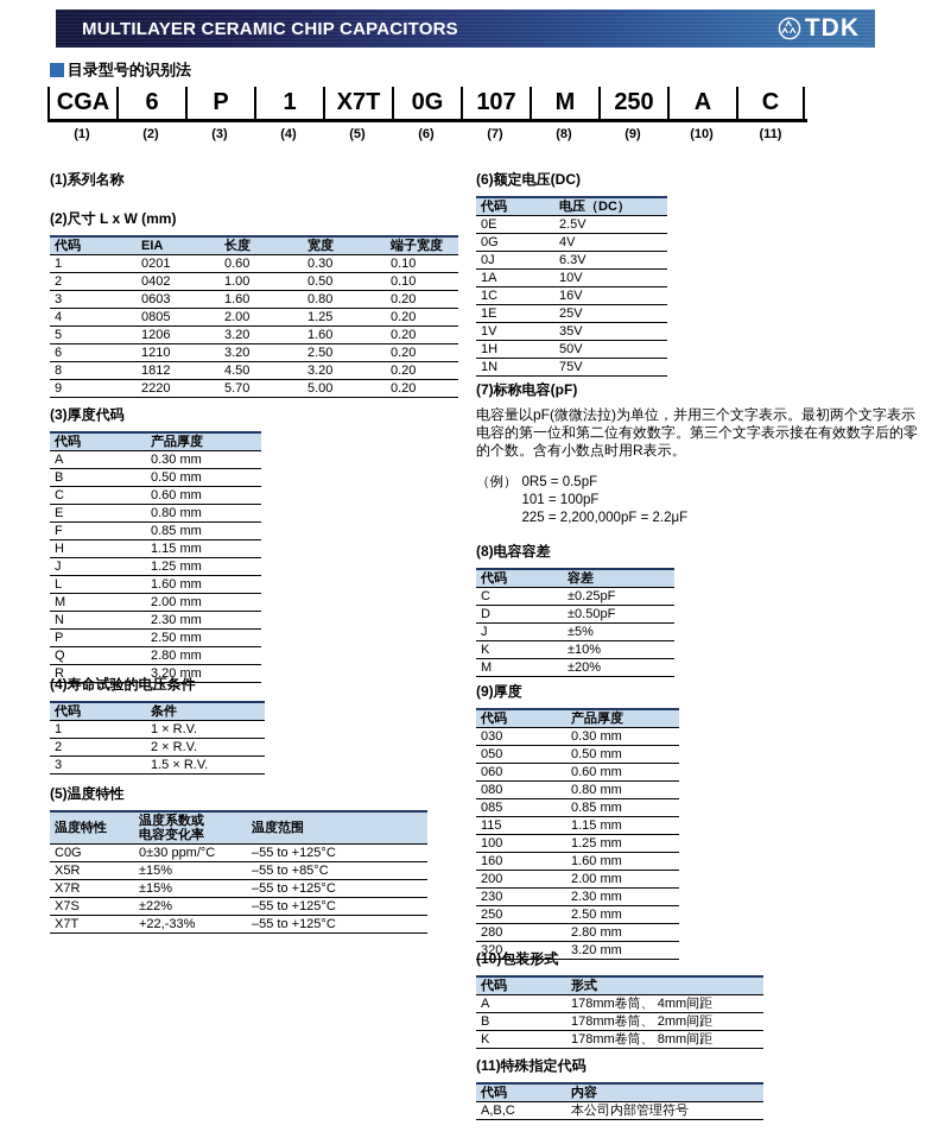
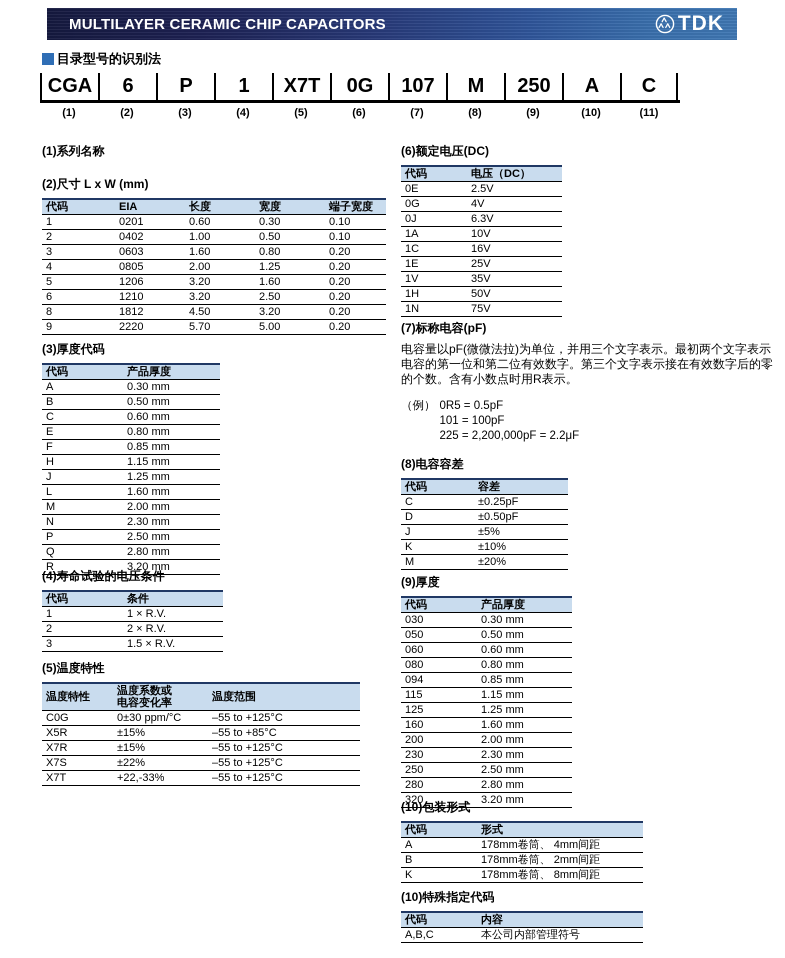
  MULTILAYER CERAMIC CHIP CAPACITORS
  TDK
  目录型号的识别法
  CGA
  6
  P
  1
  X7T
  0G
  107
  M
  250
  A
  C
  (1)
  (2)
  (3)
  (4)
  (5)
  (6)
  (7)
  (8)
  (9)
  (10)
  (11)
  (1)系列名称
  (2)尺寸 L x W (mm)
  代码	EIA	长度	宽度	端子宽度
  1	0201	0.60	0.30	0.10
  2	0402	1.00	0.50	0.10
  3	0603	1.60	0.80	0.20
  4	0805	2.00	1.25	0.20
  5	1206	3.20	1.60	0.20
  6	1210	3.20	2.50	0.20
  8	1812	4.50	3.20	0.20
  9	2220	5.70	5.00	0.20
  (3)厚度代码
  代码	产品厚度
  A	0.30 mm
  B	0.50 mm
  C	0.60 mm
  E	0.80 mm
  F	0.85 mm
  H	1.15 mm
  J	1.25 mm
  L	1.60 mm
  M	2.00 mm
  N	2.30 mm
  P	2.50 mm
  Q	2.80 mm
  R	3.20 mm
  (4)寿命试验的电压条件
  代码	条件
  1	1 × R.V.
  2	2 × R.V.
  3	1.5 × R.V.
  (5)温度特性
  温度特性	温度系数或 电容变化率	温度范围
  C0G	0±30 ppm/°C	–55 to +125°C
  X5R	±15%	–55 to +85°C
  X7R	±15%	–55 to +125°C
  X7S	±22%	–55 to +125°C
  X7T	+22,-33%	–55 to +125°C
  (6)额定电压(DC)
  代码	电压（DC）
  0E	2.5V
  0G	4V
  0J	6.3V
  1A	10V
  1C	16V
  1E	25V
  1V	35V
  1H	50V
  1N	75V
  (7)标称电容(pF)
  电容量以pF(微微法拉)为单位，并用三个文字表示。最初两个文字表示电容的第一位和第二位有效数字。第三个文字表示接在有效数字后的零的个数。含有小数点时用R表示。
  （例）
  0R5 = 0.5pF
  101 = 100pF
  225 = 2,200,000pF = 2.2μF
  (8)电容容差
  代码	容差
  C	±0.25pF
  D	±0.50pF
  J	±5%
  K	±10%
  M	±20%
  (9)厚度
  代码	产品厚度
  030	0.30 mm
  050	0.50 mm
  060	0.60 mm
  080	0.80 mm
- 085	0.85 mm
+ 094	0.85 mm
  115	1.15 mm
- 100	1.25 mm
+ 125	1.25 mm
  160	1.60 mm
  200	2.00 mm
  230	2.30 mm
  250	2.50 mm
  280	2.80 mm
  320	3.20 mm
  (10)包装形式
  代码	形式
  A	178mm卷筒、 4mm间距
  B	178mm卷筒、 2mm间距
  K	178mm卷筒、 8mm间距
- (11)特殊指定代码
+ (10)特殊指定代码
  代码	内容
  A,B,C	本公司内部管理符号
